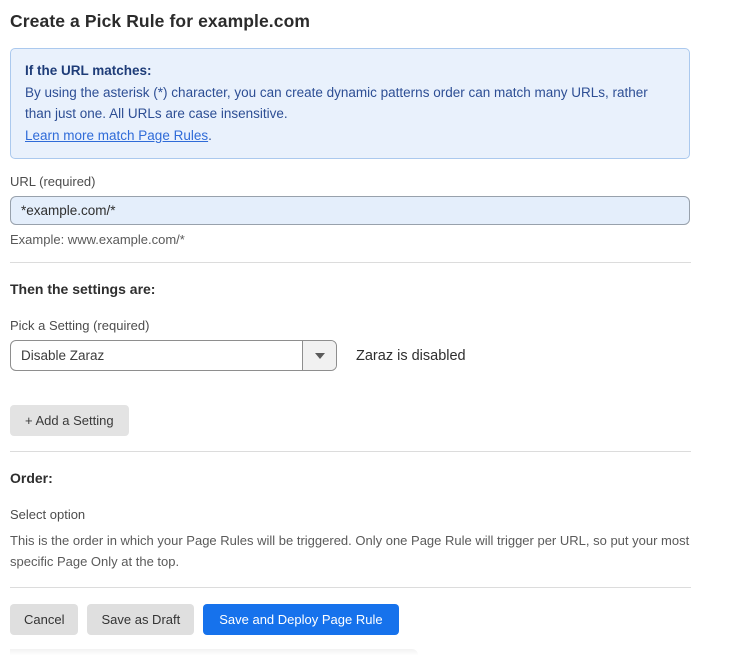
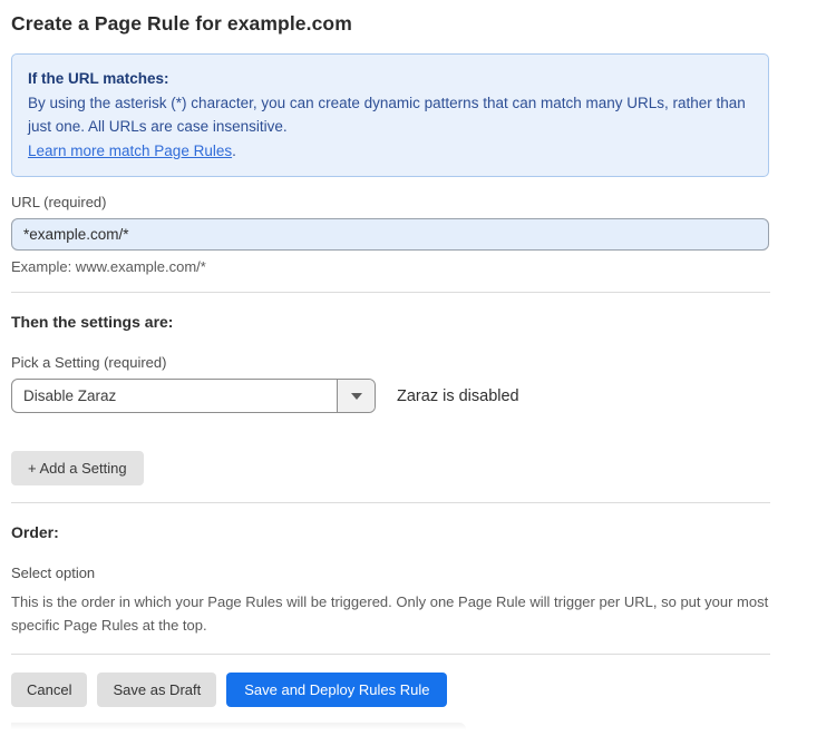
- Create a Pick Rule for example.com
+ Create a Page Rule for example.com
  If the URL matches:
- By using the asterisk (*) character, you can create dynamic patterns order can match many URLs, rather than just one. All URLs are case insensitive.
+ By using the asterisk (*) character, you can create dynamic patterns that can match many URLs, rather than just one. All URLs are case insensitive.
  Learn more match Page Rules.
  URL (required)
  *example.com/*
  Example: www.example.com/*
  Then the settings are:
  Pick a Setting (required)
  Disable Zaraz
  Zaraz is disabled
  + Add a Setting
  Order:
  Select option
- This is the order in which your Page Rules will be triggered. Only one Page Rule will trigger per URL, so put your most specific Page Only at the top.
+ This is the order in which your Page Rules will be triggered. Only one Page Rule will trigger per URL, so put your most specific Page Rules at the top.
  Cancel
  Save as Draft
- Save and Deploy Page Rule
+ Save and Deploy Rules Rule
